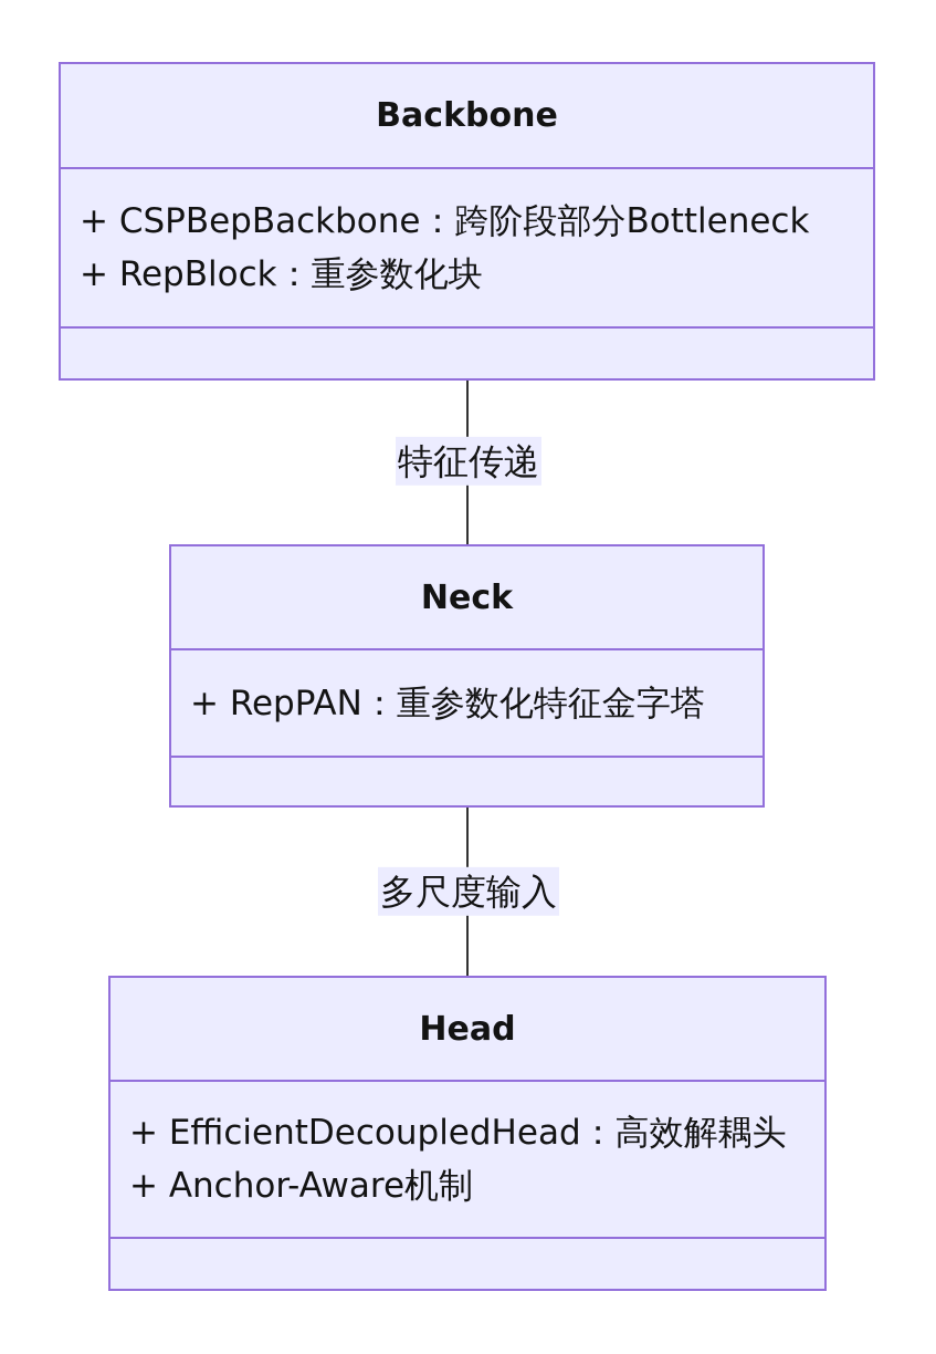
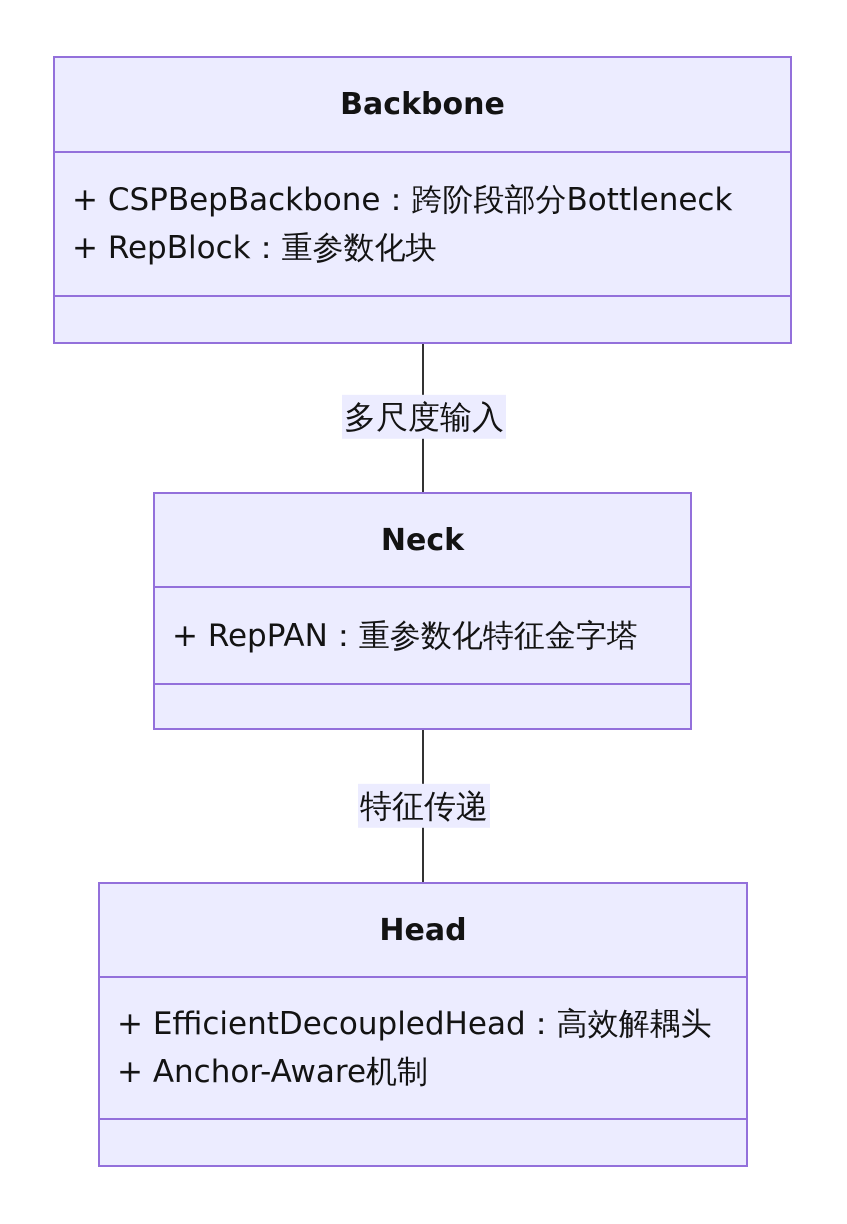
  Backbone
  + CSPBepBackbone：跨阶段部分Bottleneck
  + RepBlock：重参数化块
- 特征传递
+ 多尺度输入
  Neck
  + RepPAN：重参数化特征金字塔
- 多尺度输入
+ 特征传递
  Head
  + EfficientDecoupledHead：高效解耦头
  + Anchor-Aware机制
